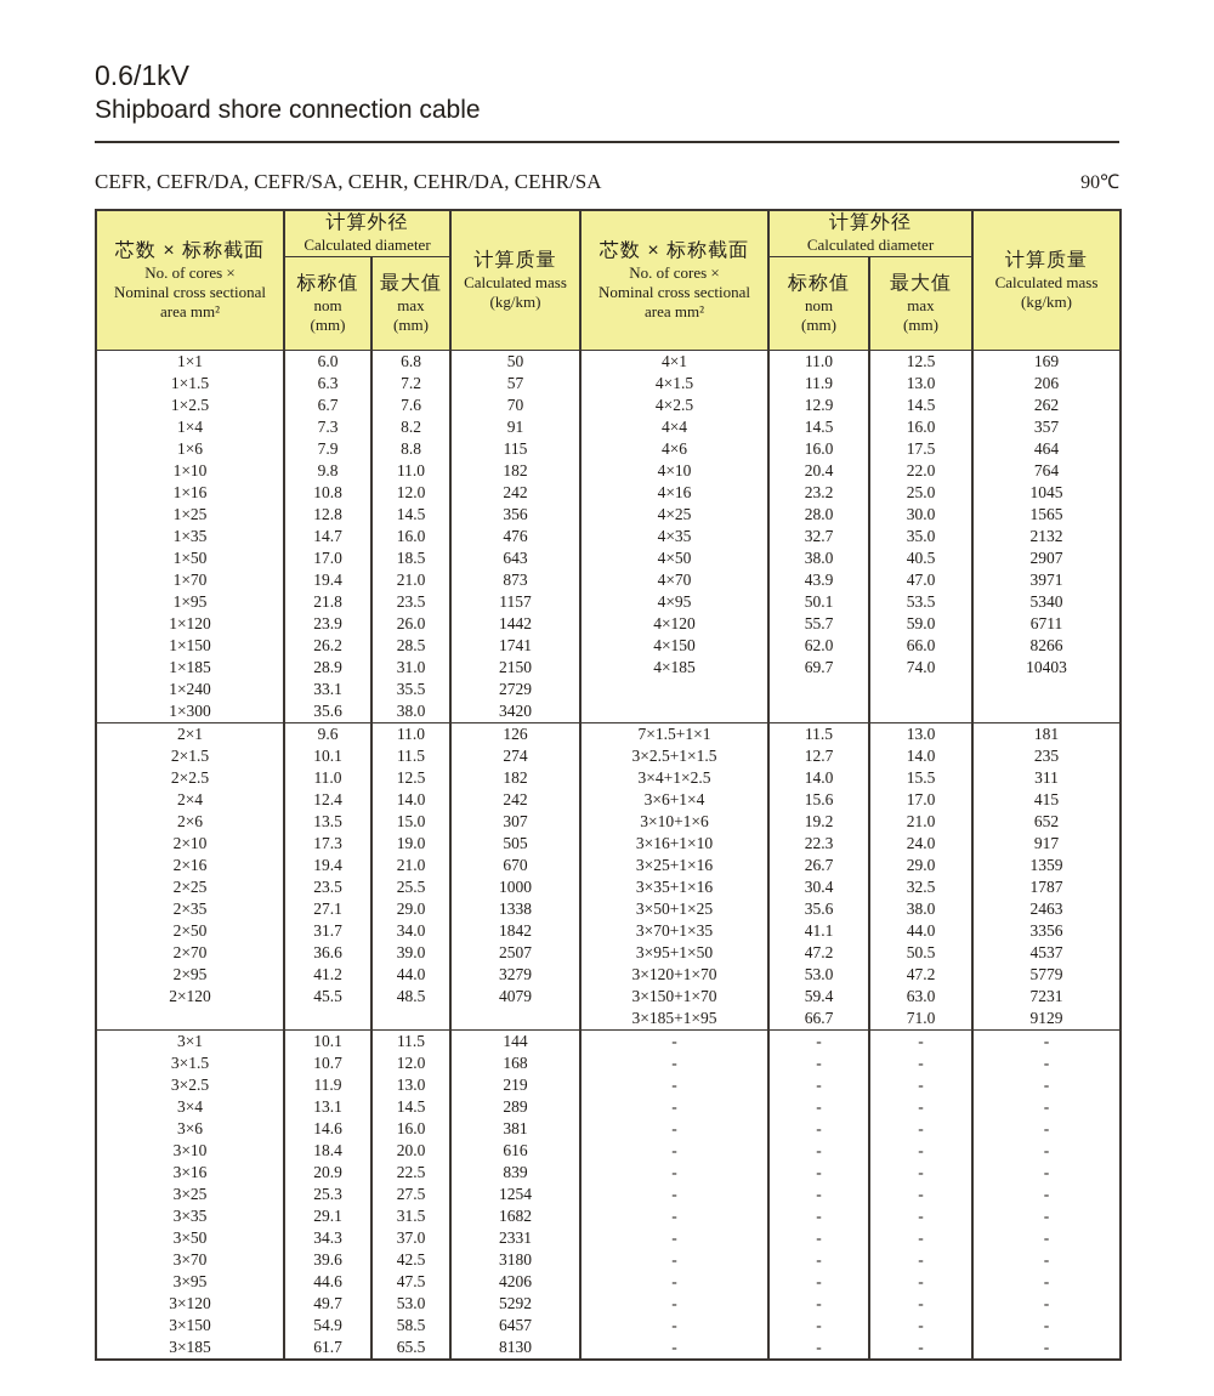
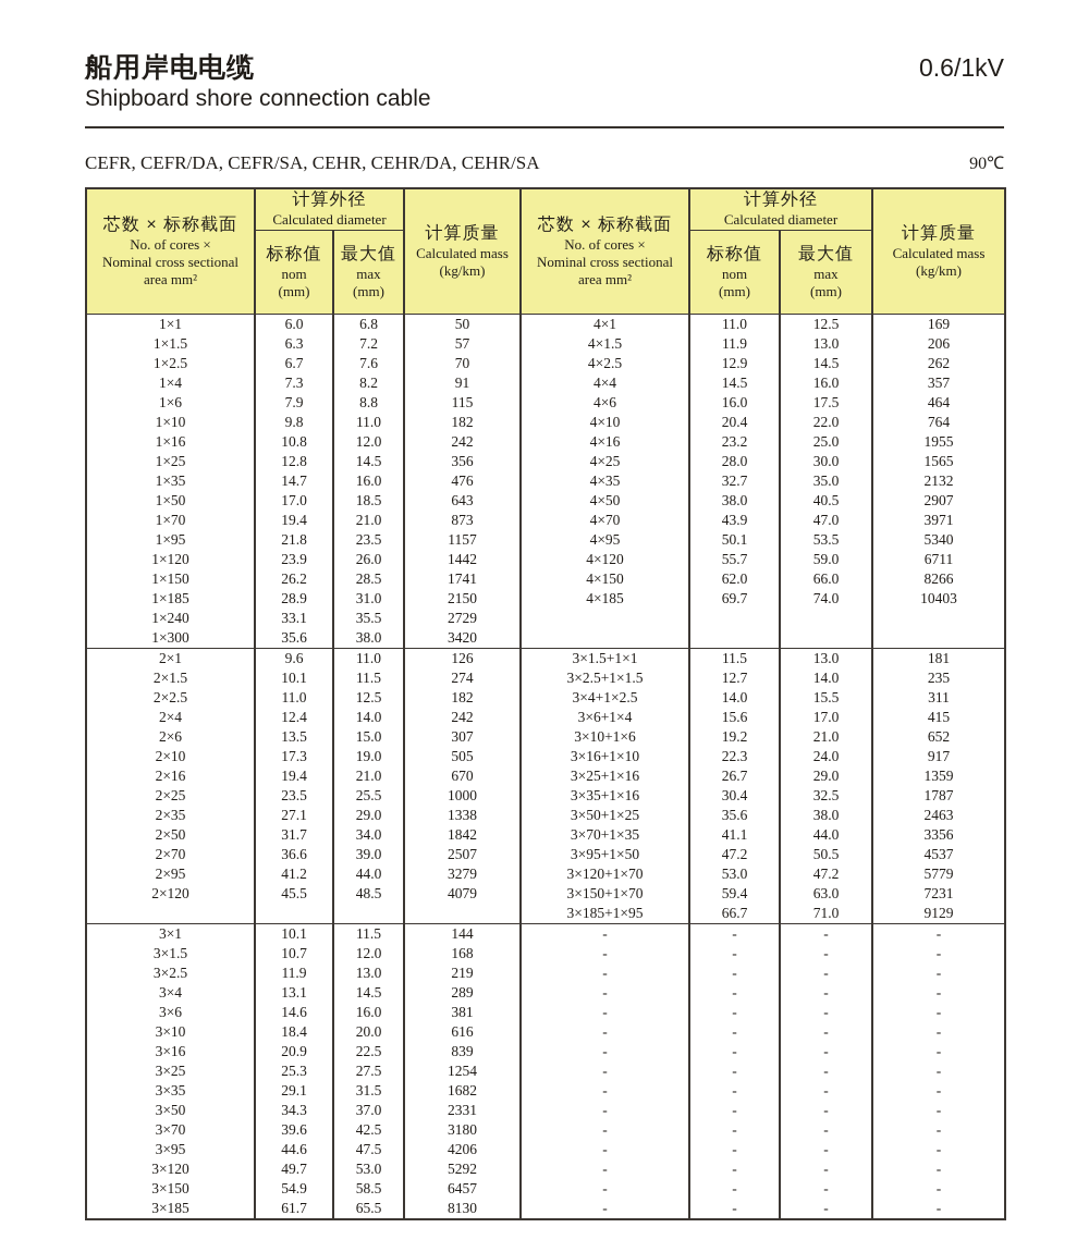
+ 船用岸电电缆
  0.6/1kV
  Shipboard shore connection cable
  CEFR, CEFR/DA, CEFR/SA, CEHR, CEHR/DA, CEHR/SA
  90℃
  芯数 × 标称截面 No. of cores × Nominal cross sectional area mm²	计算外径 Calculated diameter	计算质量 Calculated mass (kg/km)	芯数 × 标称截面 No. of cores × Nominal cross sectional area mm²	计算外径 Calculated diameter	计算质量 Calculated mass (kg/km)
  标称值 nom (mm)	最大值 max (mm)	标称值 nom (mm)	最大值 max (mm)
  1×1	6.0	6.8	50	4×1	11.0	12.5	169
  1×1.5	6.3	7.2	57	4×1.5	11.9	13.0	206
  1×2.5	6.7	7.6	70	4×2.5	12.9	14.5	262
  1×4	7.3	8.2	91	4×4	14.5	16.0	357
  1×6	7.9	8.8	115	4×6	16.0	17.5	464
  1×10	9.8	11.0	182	4×10	20.4	22.0	764
- 1×16	10.8	12.0	242	4×16	23.2	25.0	1045
+ 1×16	10.8	12.0	242	4×16	23.2	25.0	1955
  1×25	12.8	14.5	356	4×25	28.0	30.0	1565
  1×35	14.7	16.0	476	4×35	32.7	35.0	2132
  1×50	17.0	18.5	643	4×50	38.0	40.5	2907
  1×70	19.4	21.0	873	4×70	43.9	47.0	3971
  1×95	21.8	23.5	1157	4×95	50.1	53.5	5340
  1×120	23.9	26.0	1442	4×120	55.7	59.0	6711
  1×150	26.2	28.5	1741	4×150	62.0	66.0	8266
  1×185	28.9	31.0	2150	4×185	69.7	74.0	10403
  1×240	33.1	35.5	2729
  1×300	35.6	38.0	3420
- 2×1	9.6	11.0	126	7×1.5+1×1	11.5	13.0	181
+ 2×1	9.6	11.0	126	3×1.5+1×1	11.5	13.0	181
  2×1.5	10.1	11.5	274	3×2.5+1×1.5	12.7	14.0	235
  2×2.5	11.0	12.5	182	3×4+1×2.5	14.0	15.5	311
  2×4	12.4	14.0	242	3×6+1×4	15.6	17.0	415
  2×6	13.5	15.0	307	3×10+1×6	19.2	21.0	652
  2×10	17.3	19.0	505	3×16+1×10	22.3	24.0	917
  2×16	19.4	21.0	670	3×25+1×16	26.7	29.0	1359
  2×25	23.5	25.5	1000	3×35+1×16	30.4	32.5	1787
  2×35	27.1	29.0	1338	3×50+1×25	35.6	38.0	2463
  2×50	31.7	34.0	1842	3×70+1×35	41.1	44.0	3356
  2×70	36.6	39.0	2507	3×95+1×50	47.2	50.5	4537
  2×95	41.2	44.0	3279	3×120+1×70	53.0	47.2	5779
  2×120	45.5	48.5	4079	3×150+1×70	59.4	63.0	7231
  				3×185+1×95	66.7	71.0	9129
  3×1	10.1	11.5	144	-	-	-	-
  3×1.5	10.7	12.0	168	-	-	-	-
  3×2.5	11.9	13.0	219	-	-	-	-
  3×4	13.1	14.5	289	-	-	-	-
  3×6	14.6	16.0	381	-	-	-	-
  3×10	18.4	20.0	616	-	-	-	-
  3×16	20.9	22.5	839	-	-	-	-
  3×25	25.3	27.5	1254	-	-	-	-
  3×35	29.1	31.5	1682	-	-	-	-
  3×50	34.3	37.0	2331	-	-	-	-
  3×70	39.6	42.5	3180	-	-	-	-
  3×95	44.6	47.5	4206	-	-	-	-
  3×120	49.7	53.0	5292	-	-	-	-
  3×150	54.9	58.5	6457	-	-	-	-
  3×185	61.7	65.5	8130	-	-	-	-
